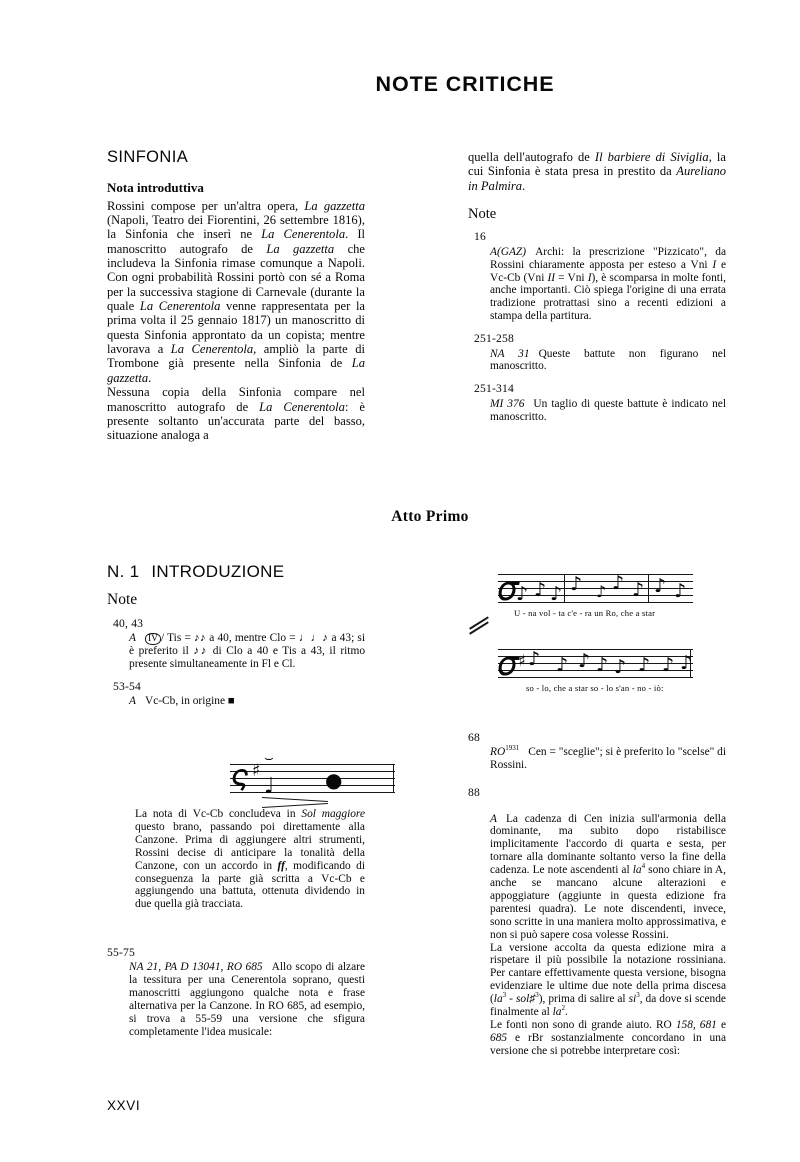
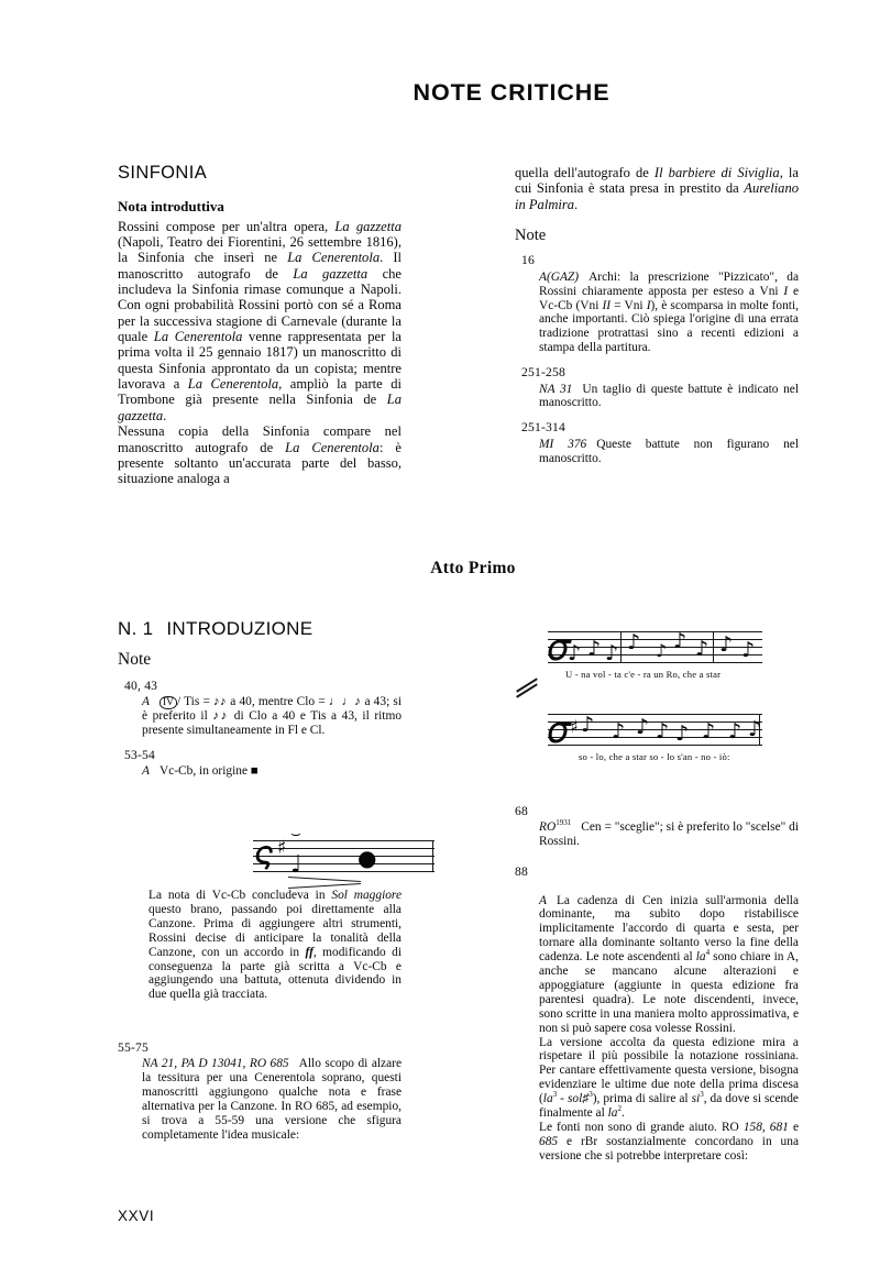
  NOTE CRITICHE
  SINFONIA
  Nota introduttiva
  Rossini compose per un'altra opera, La gazzetta (Napoli, Teatro dei Fiorentini, 26 settembre 1816), la Sinfonia che inserì ne La Cenerentola. Il manoscritto autografo de La gazzetta che includeva la Sinfonia rimase comunque a Napoli. Con ogni probabilità Rossini portò con sé a Roma per la successiva stagione di Carnevale (durante la quale La Cenerentola venne rappresentata per la prima volta il 25 gennaio 1817) un manoscritto di questa Sinfonia approntato da un copista; mentre lavorava a La Cenerentola, ampliò la parte di Trombone già presente nella Sinfonia de La gazzetta.
  Nessuna copia della Sinfonia compare nel manoscritto autografo de La Cenerentola: è presente soltanto un'accurata parte del basso, situazione analoga a
  quella dell'autografo de Il barbiere di Siviglia, la cui Sinfonia è stata presa in prestito da Aureliano in Palmira.
  Note
  16
  A(GAZ) Archi: la prescrizione "Pizzicato", da Rossini chiaramente apposta per esteso a Vni I e Vc-Cb (Vni II = Vni I), è scomparsa in molte fonti, anche importanti. Ciò spiega l'origine di una errata tradizione protrattasi sino a recenti edizioni a stampa della partitura.
  251-258
- NA 31 Queste battute non figurano nel manoscritto.
+ NA 31 Un taglio di queste battute è indicato nel manoscritto.
  251-314
- MI 376 Un taglio di queste battute è indicato nel manoscritto.
+ MI 376 Queste battute non figurano nel manoscritto.
  Atto Primo
  N. 1 INTRODUZIONE
  Note
  40, 43
  A IV / Tis = ♪♪ a 40, mentre Clo = ♩♩♪ a 43; si è preferito il ♪♪ di Clo a 40 e Tis a 43, il ritmo presente simultaneamente in Fl e Cl.
  53-54
  A Vc-Cb, in origine ■
  𝜍
  ♯
  ⌣
  ♩
  ●
  La nota di Vc-Cb concludeva in Sol maggiore questo brano, passando poi direttamente alla Canzone. Prima di aggiungere altri strumenti, Rossini decise di anticipare la tonalità della Canzone, con un accordo in ff, modificando di conseguenza la parte già scritta a Vc-Cb e aggiungendo una battuta, ottenuta dividendo in due quella già tracciata.
  55-75
  NA 21, PA D 13041, RO 685 Allo scopo di alzare la tessitura per una Cenerentola soprano, questi manoscritti aggiungono qualche nota e frase alternativa per la Canzone. In RO 685, ad esempio, si trova a 55-59 una versione che sfigura completamente l'idea musicale:
  𝜎
  ♪
  ♪
  ♪
  ♪
  ♪
  ♪
  ♪
  ♪
  ♪
  U - na vol - ta c'e - ra un Ro, che a star
  𝜎
  ♯
  ♪
  ♪
  ♪
  ♪
  ♪
  ♪
  ♪
  ♪
  so - lo, che a star so - lo s'an - no - iò:
  68
  RO1931 Cen = "sceglie"; si è preferito lo "scelse" di Rossini.
  88
  A La cadenza di Cen inizia sull'armonia della dominante, ma subito dopo ristabilisce implicitamente l'accordo di quarta e sesta, per tornare alla dominante soltanto verso la fine della cadenza. Le note ascendenti al la4 sono chiare in A, anche se mancano alcune alterazioni e appoggiature (aggiunte in questa edizione fra parentesi quadra). Le note discendenti, invece, sono scritte in una maniera molto approssimativa, e non si può sapere cosa volesse Rossini.
  La versione accolta da questa edizione mira a rispetare il più possibile la notazione rossiniana. Per cantare effettivamente questa versione, bisogna evidenziare le ultime due note della prima discesa (la3 - sol♯3), prima di salire al si3, da dove si scende finalmente al la2.
  Le fonti non sono di grande aiuto. RO 158, 681 e 685 e rBr sostanzialmente concordano in una versione che si potrebbe interpretare così:
  XXVI
